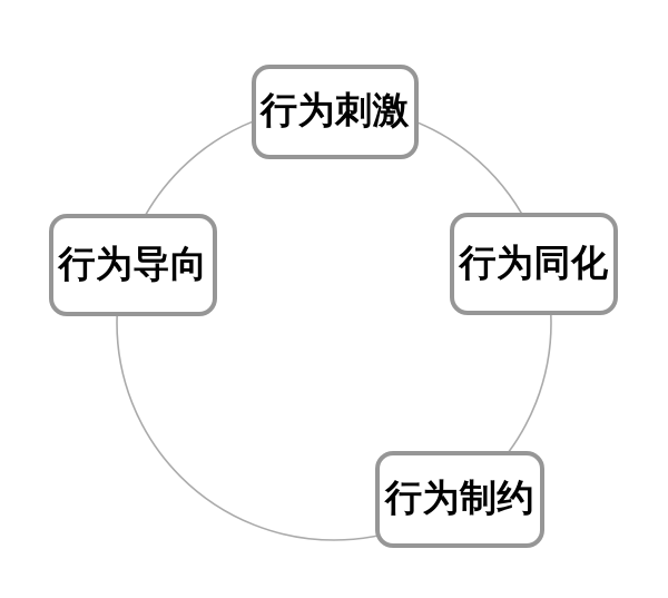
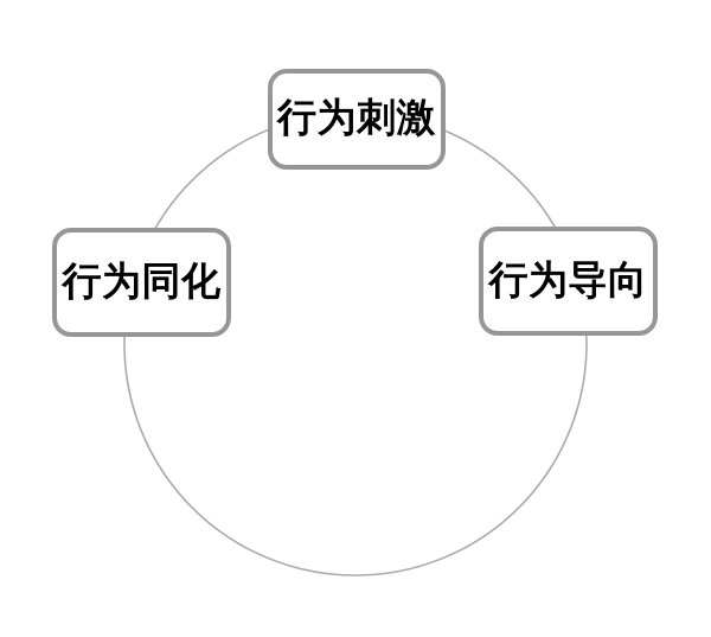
  行为刺激
- 行为同化
+ 行为导向
- 行为制约
- 行为导向
+ 行为同化
